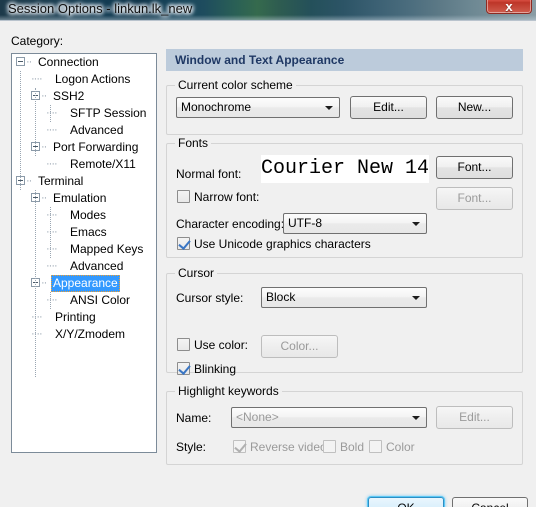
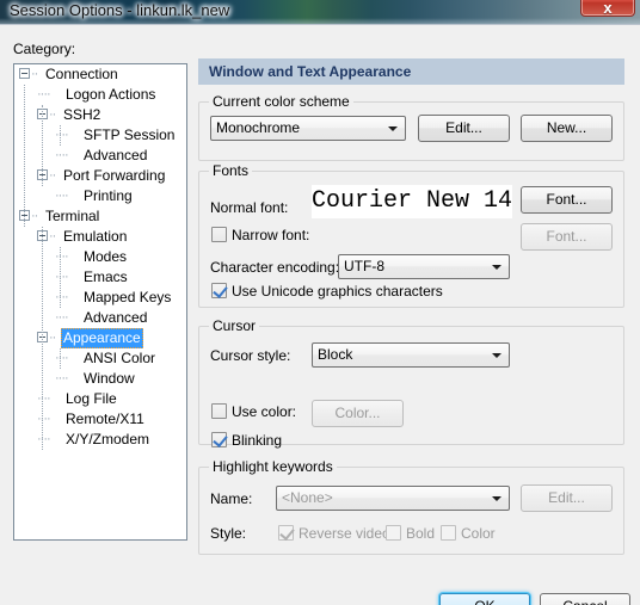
  Session Options - linkun.lk_new
  x
  Category:
  ·· Connection
  ···· Logon Actions
  ·· SSH2
  ···· SFTP Session
  ···· Advanced
  ·· Port Forwarding
- ···· Remote/X11
+ ···· Printing
  ·· Terminal
  ·· Emulation
  ···· Modes
  ···· Emacs
  ···· Mapped Keys
  ···· Advanced
  ·· Appearance
  ···· ANSI Color
+ ···· Window
+ ···· Log File
- ···· Printing
+ ···· Remote/X11
  ···· X/Y/Zmodem
  Window and Text Appearance
  Current color scheme
  Monochrome
  Edit...
  New...
  Fonts
  Normal font:
  Courier New 14
  Font...
  Narrow font:
  Font...
  Character encoding
  UTF-8
  Use Unicode graphics characters
  Cursor
  Cursor style:
  Block
  Use color:
  Color...
  Blinking
  Highlight keywords
  Name:
  <None>
  Edit...
  Style:
  Reverse vide
  Bold
  Color
